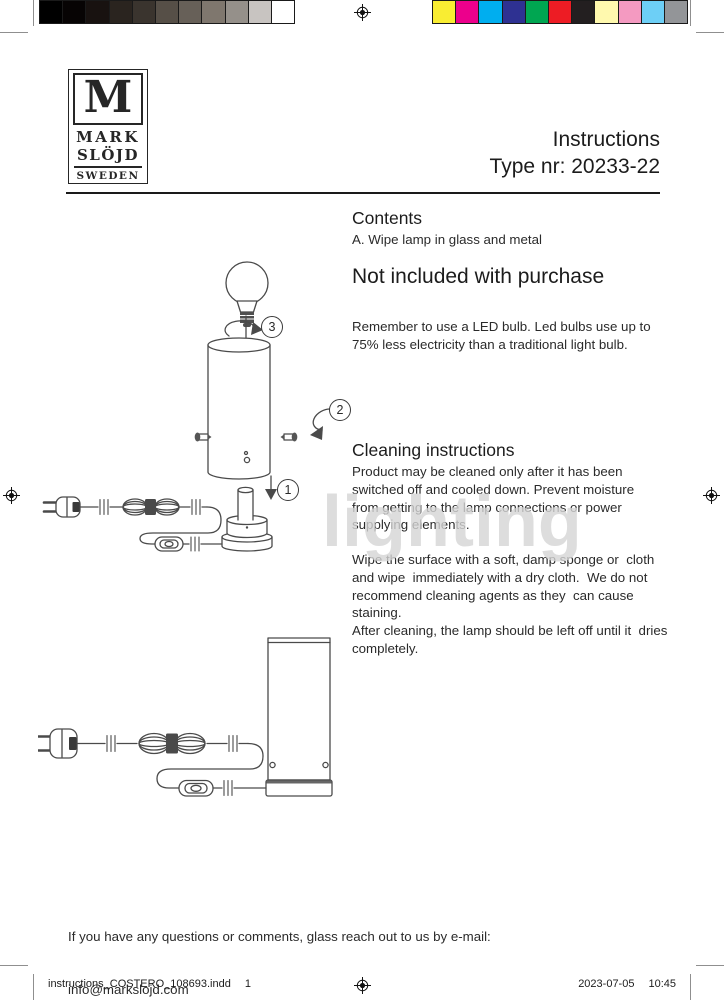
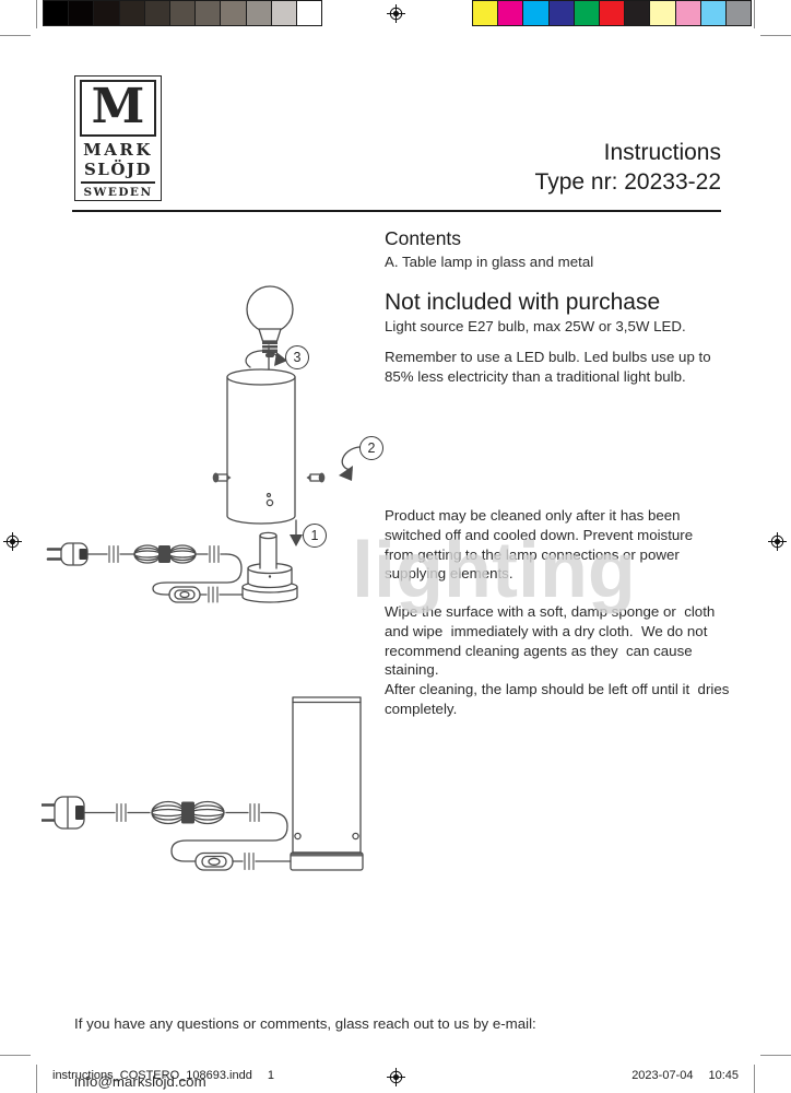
  M
  MARK
  SLÖJD
  SWEDEN
  Instructions
  Type nr: 20233-22
  Contents
- A. Wipe lamp in glass and metal
+ A. Table lamp in glass and metal
  Not included with purchase
+ Light source E27 bulb, max 25W or 3,5W LED.
- Remember to use a LED bulb. Led bulbs use up to 75% less electricity than a traditional light bulb.
+ Remember to use a LED bulb. Led bulbs use up to 85% less electricity than a traditional light bulb.
- Cleaning instructions
  Product may be cleaned only after it has been switched off and cooled down. Prevent moisture from getting to the lamp connections or power supplying elements.
  Wipe the surface with a soft, damp sponge or cloth and wipe immediately with a dry cloth. We do not recommend cleaning agents as they can cause staining.
  After cleaning, the lamp should be left off until it dries completely.
  3
  2
  1
  lighting
  If you have any questions or comments, glass reach out to us by e-mail:
  info@markslojd.com
  instructions_COSTERO_108693.indd
  1
- 2023-07-05
+ 2023-07-04
  10:45
